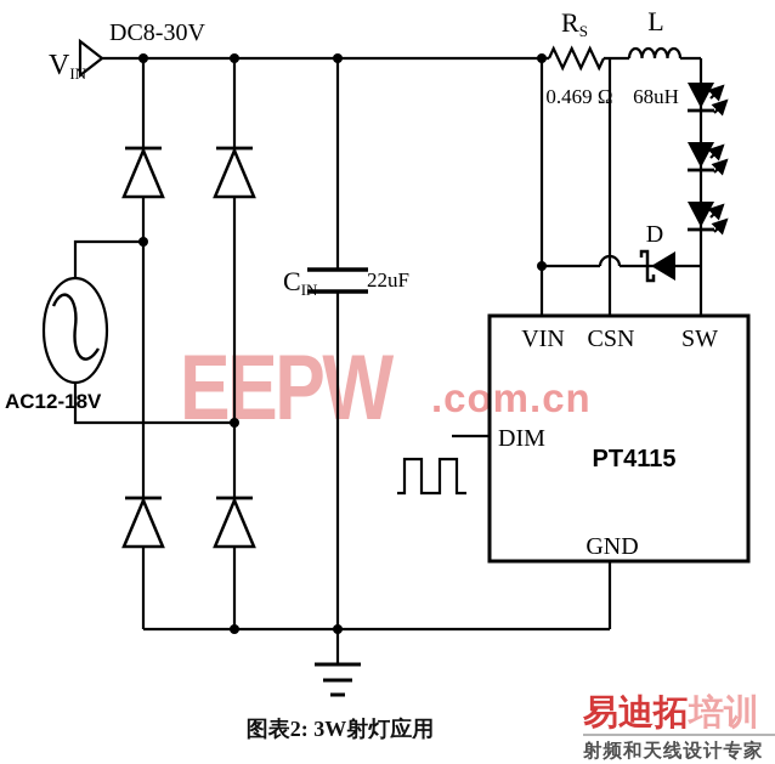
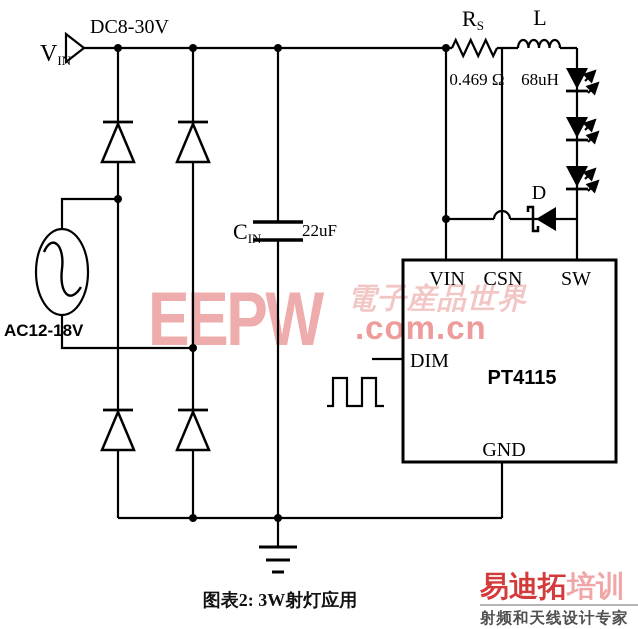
  EEPW
+ 電子産品世界
  .com.cn
  VIN
  DC8-30V
  AC12-18V
  CIN
  22uF
  RS
  0.469 Ω
  L
  68uH
  D
  VIN
  CSN
  SW
  DIM
  PT4115
  GND
  图表2: 3W射灯应用
  易迪拓培训
  射频和天线设计专家
